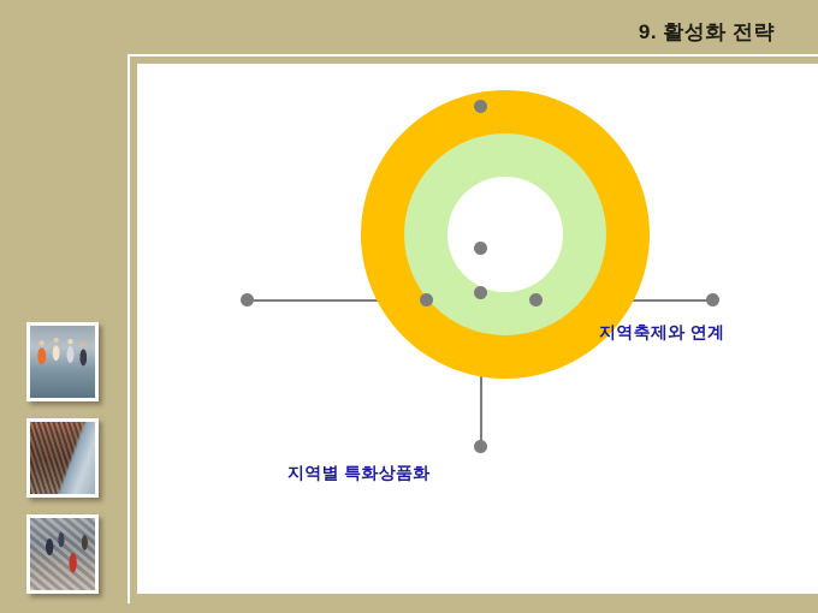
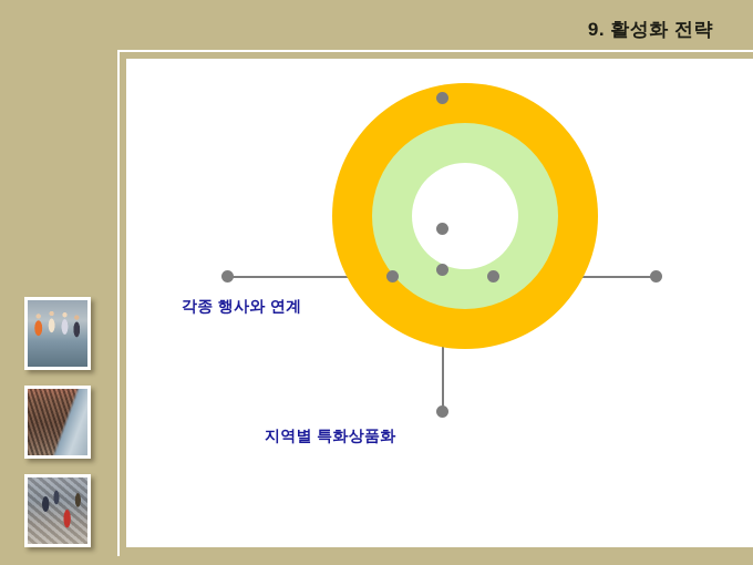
  9. 활성화 전략
- 지역축제와 연계
  지역별 특화상품화
+ 각종 행사와 연계
